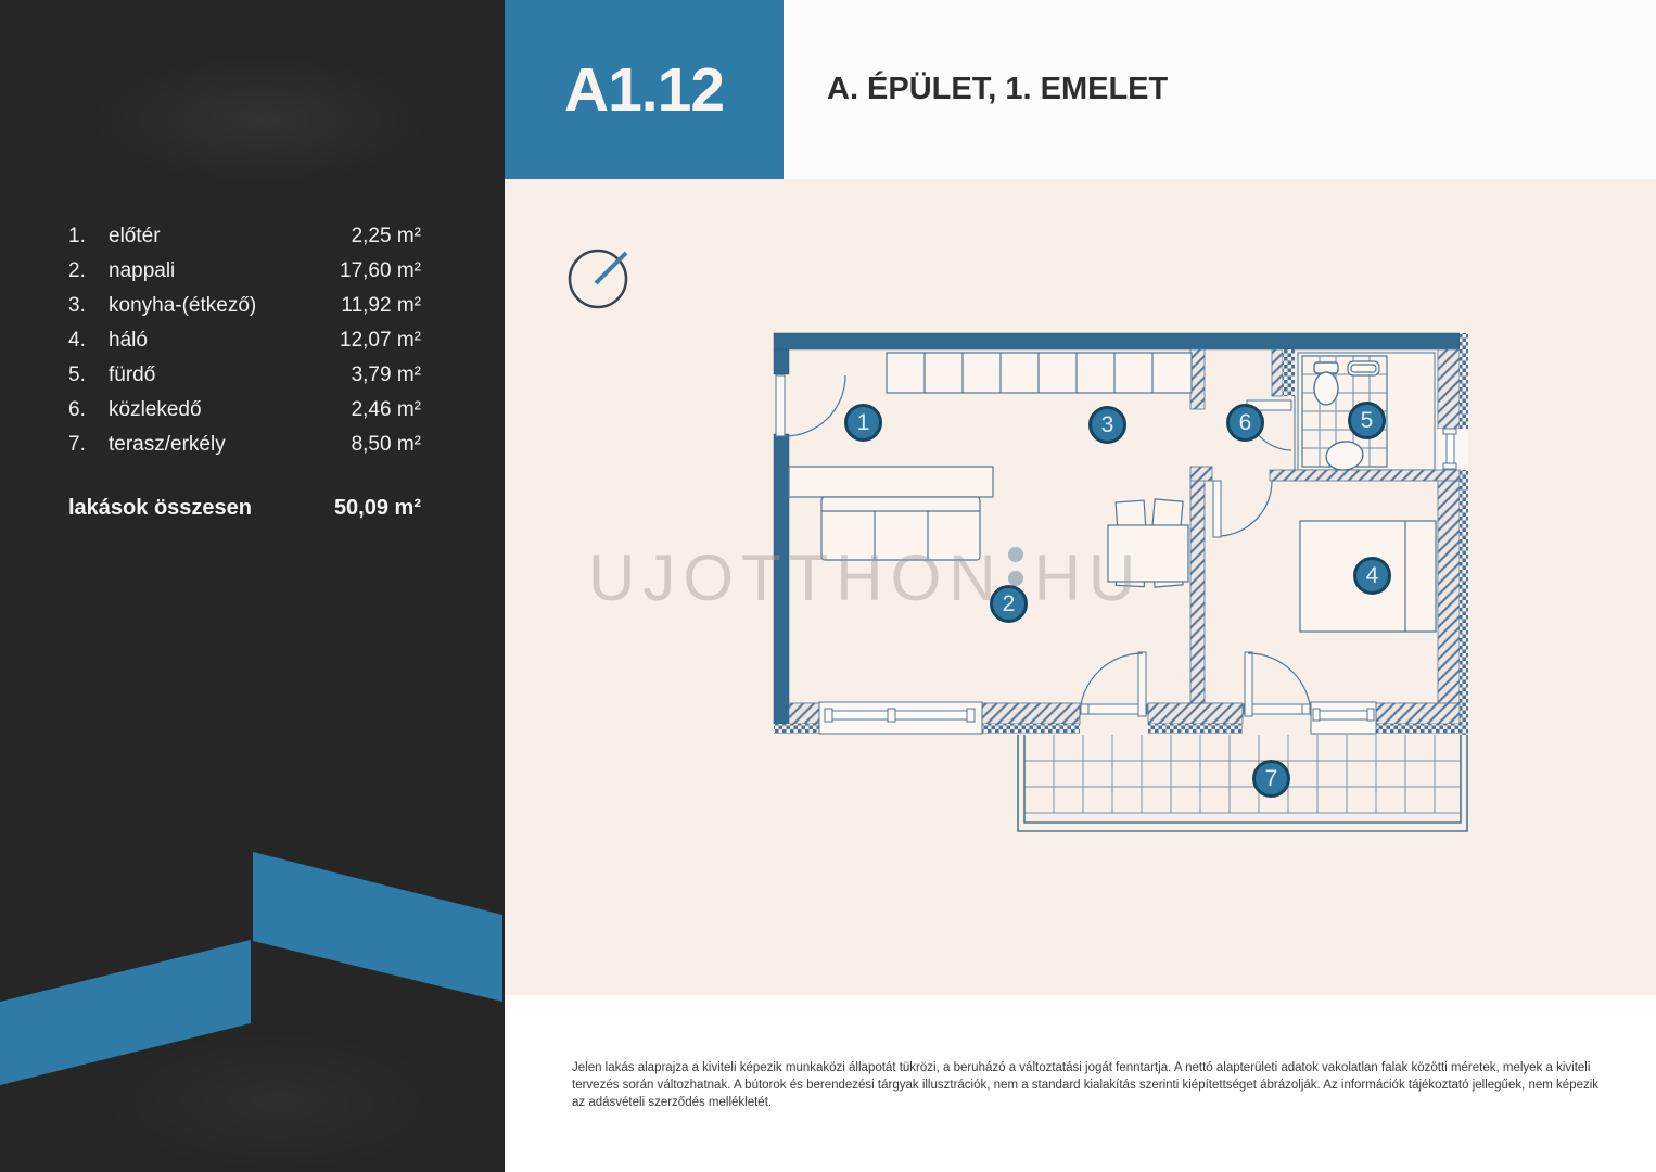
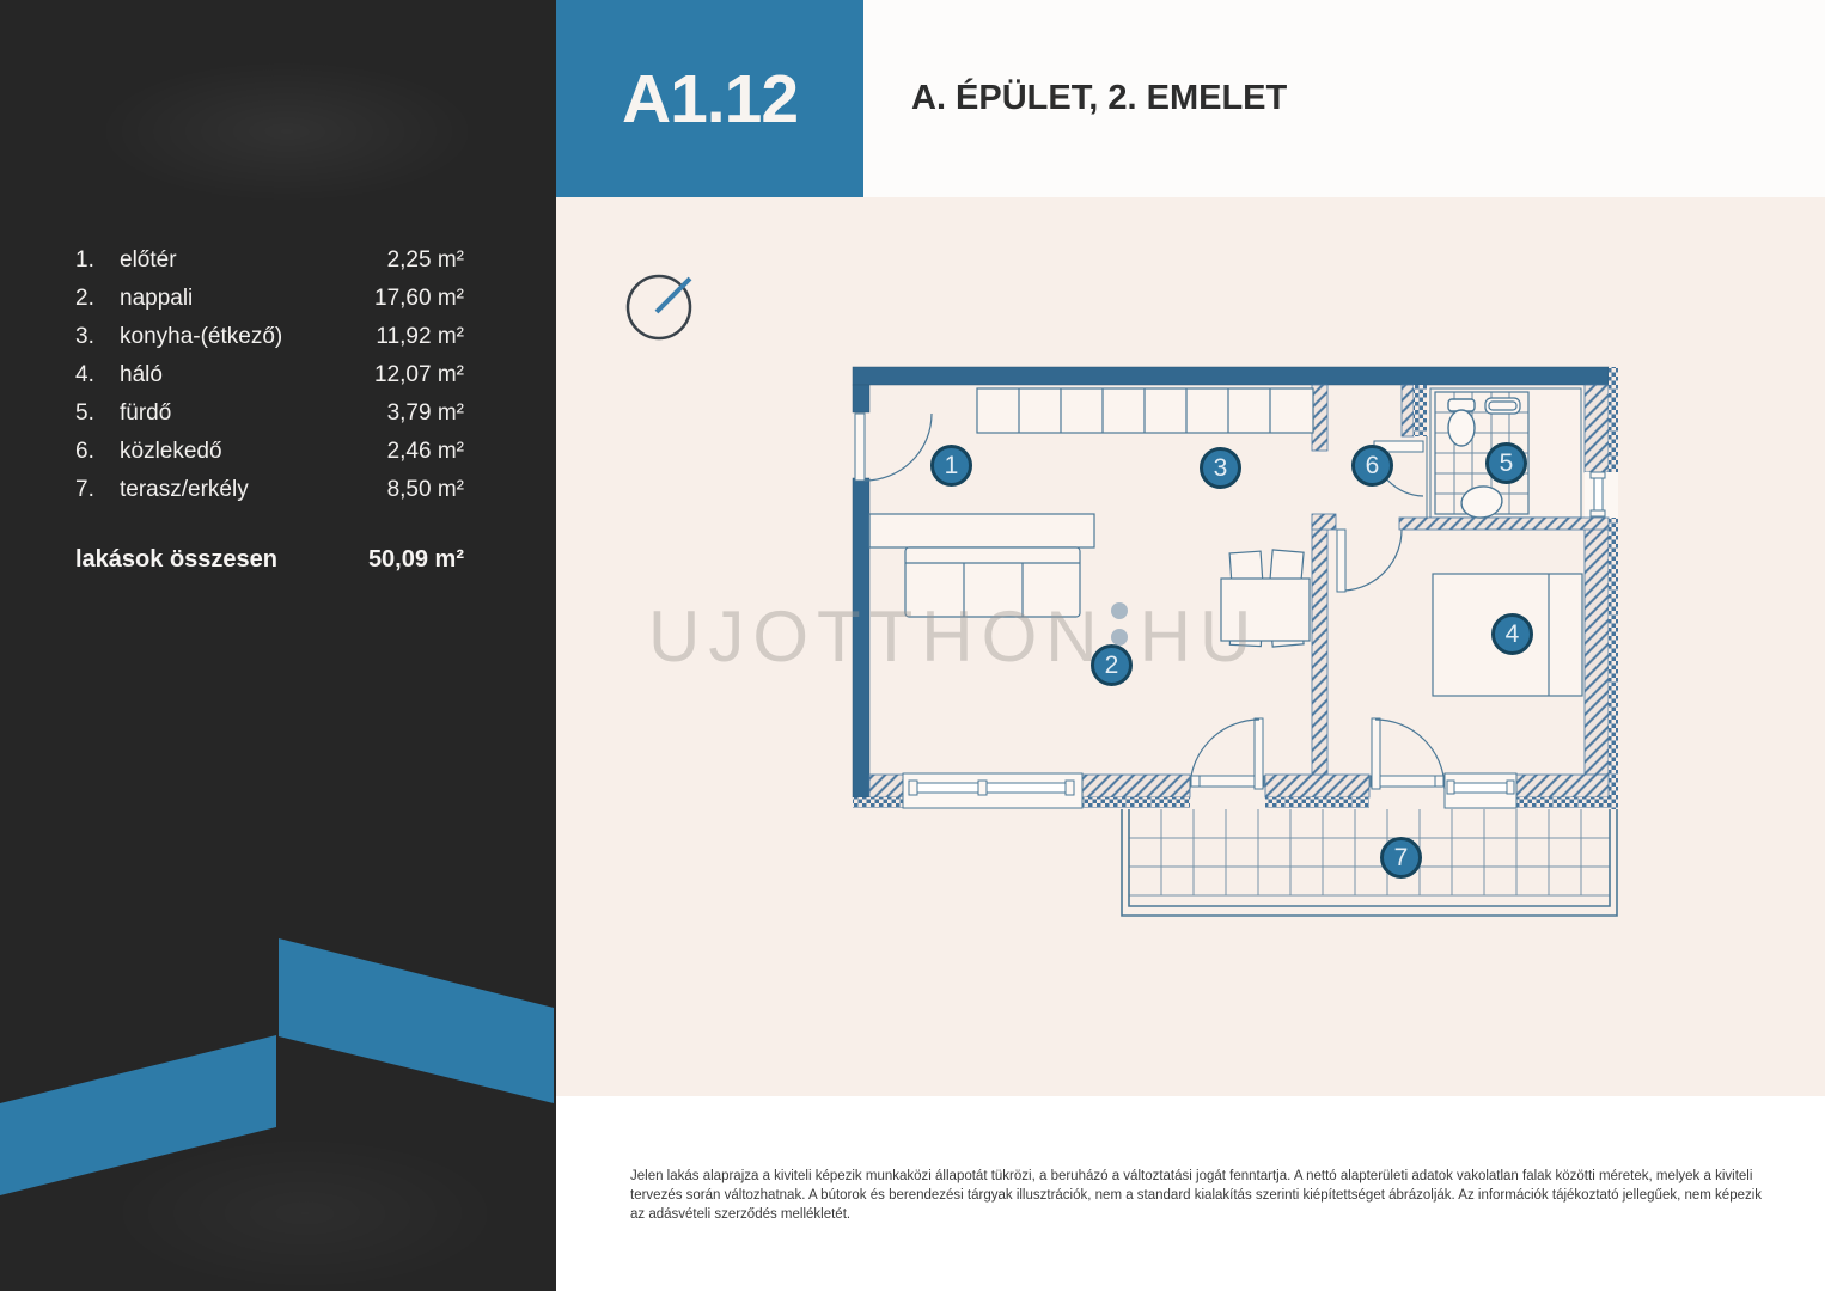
  1.
  előtér
  2,25 m²
  2.
  nappali
  17,60 m²
  3.
  konyha-(étkező)
  11,92 m²
  4.
  háló
  12,07 m²
  5.
  fürdő
  3,79 m²
  6.
  közlekedő
  2,46 m²
  7.
  terasz/erkély
  8,50 m²
  lakások összesen
  50,09 m²
  A1.12
- A. ÉPÜLET, 1. EMELET
+ A. ÉPÜLET, 2. EMELET
  UJOTTHON
  HU
  1
  2
  3
  4
  5
  6
  7
  Jelen lakás alaprajza a kiviteli képezik munkaközi állapotát tükrözi, a beruházó a változtatási jogát fenntartja. A nettó alapterületi adatok vakolatlan falak közötti méretek, melyek a kiviteli tervezés során változhatnak. A bútorok és berendezési tárgyak illusztrációk, nem a standard kialakítás szerinti kiépítettséget ábrázolják. Az információk tájékoztató jellegűek, nem képezik az adásvételi szerződés mellékletét.
